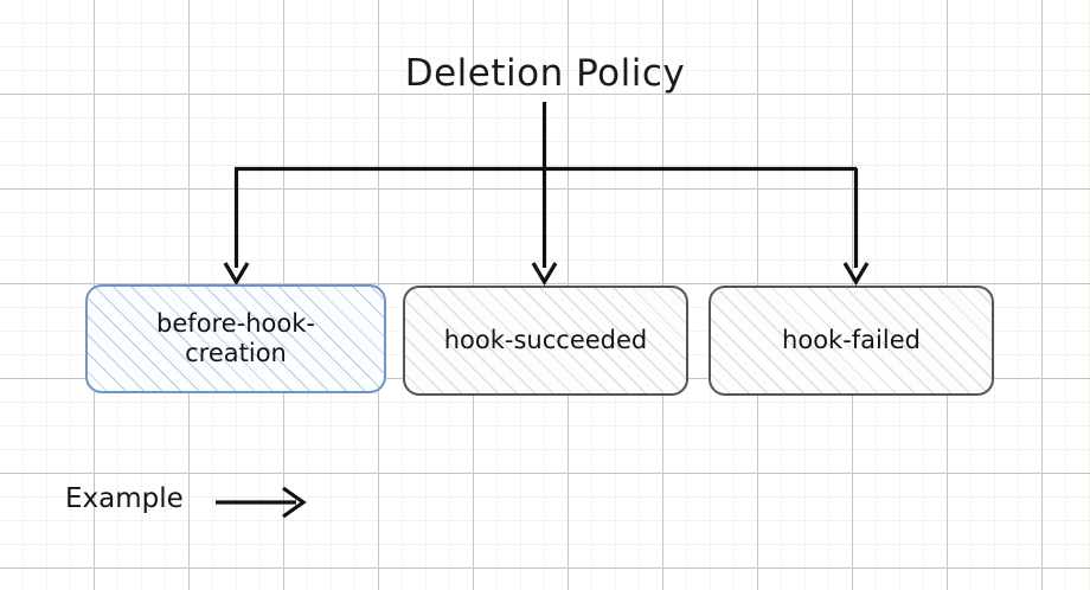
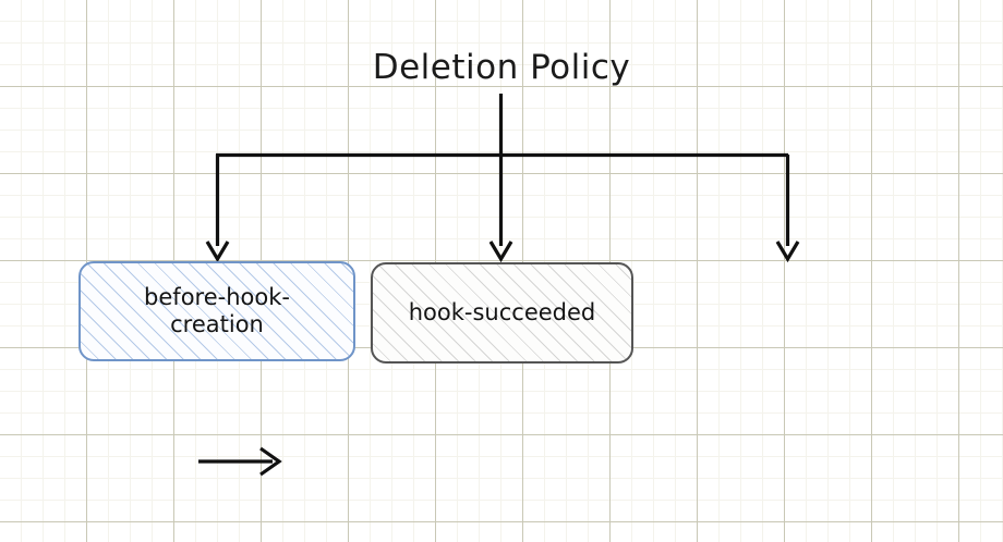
  Deletion Policy
  before-hook-
  creation
  hook-succeeded
- hook-failed
- Example
